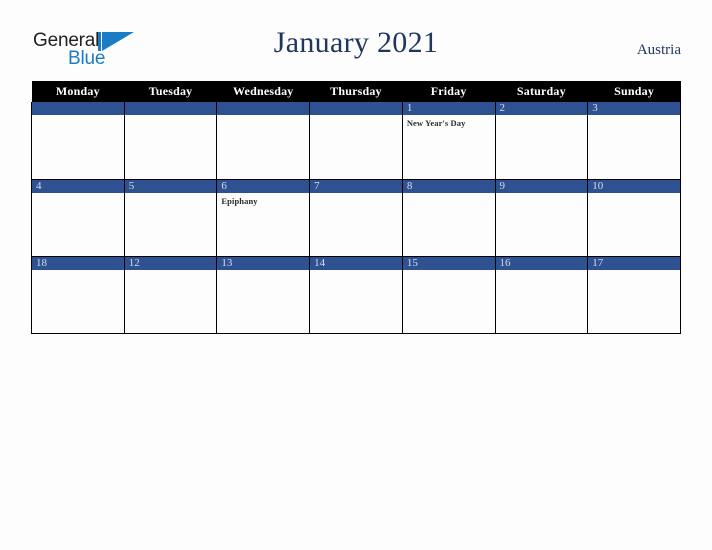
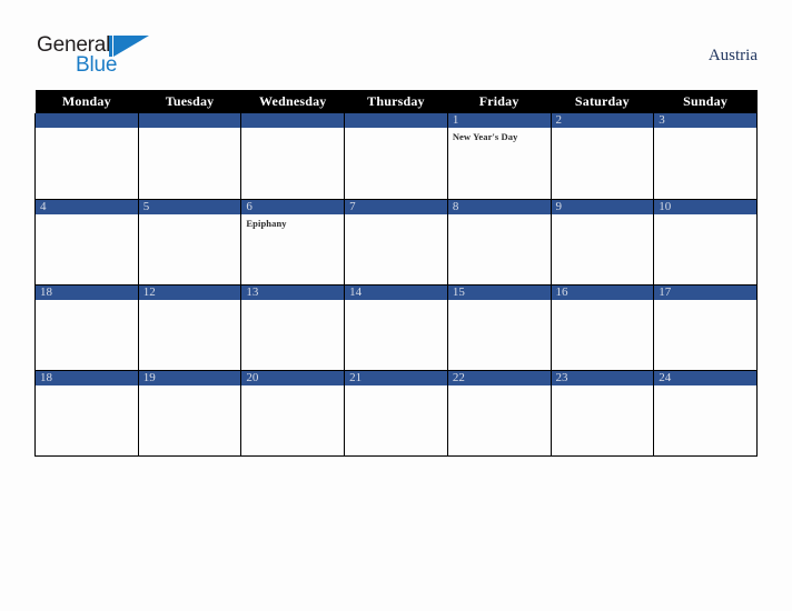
  Genera
  Blue
- January 2021
  Austria
  Monday	Tuesday	Wednesday	Thursday	Friday	Saturday	Sunday
  				1New Year's Day	2	3
  4	5	6Epiphany	7	8	9	10
  18	12	13	14	15	16	17
+ 18	19	20	21	22	23	24
